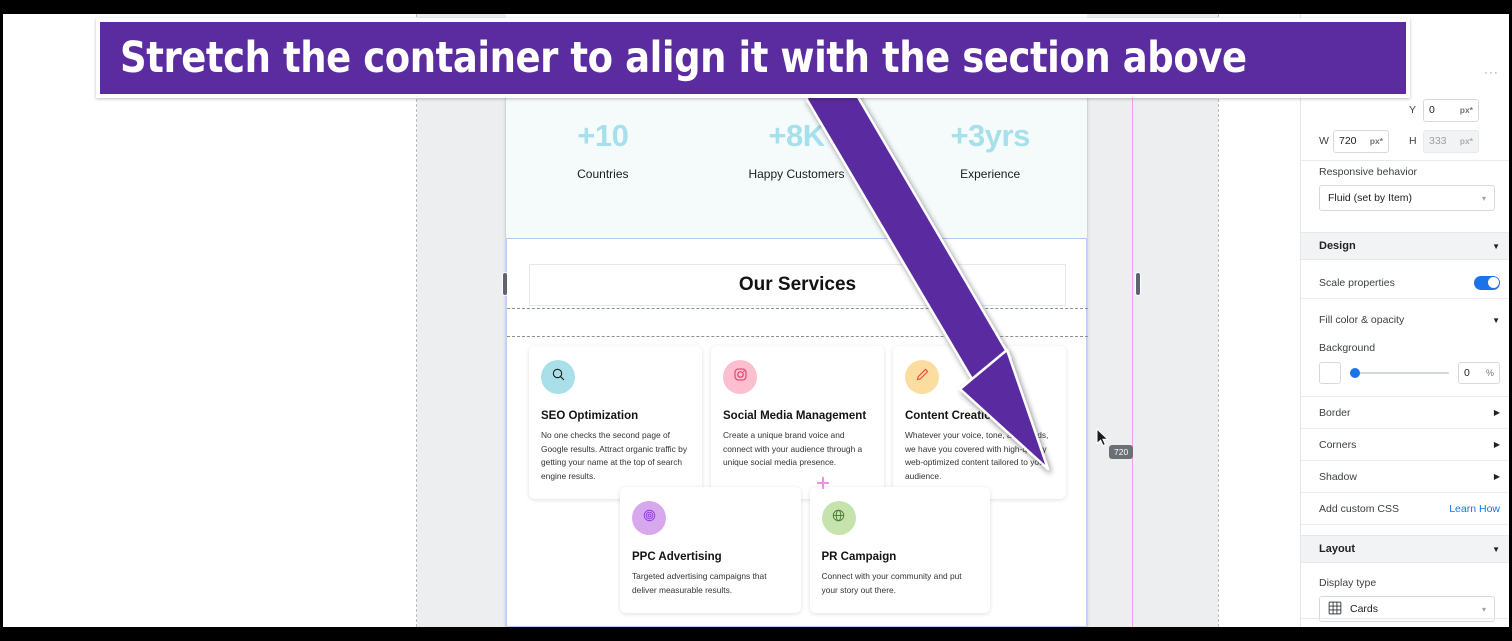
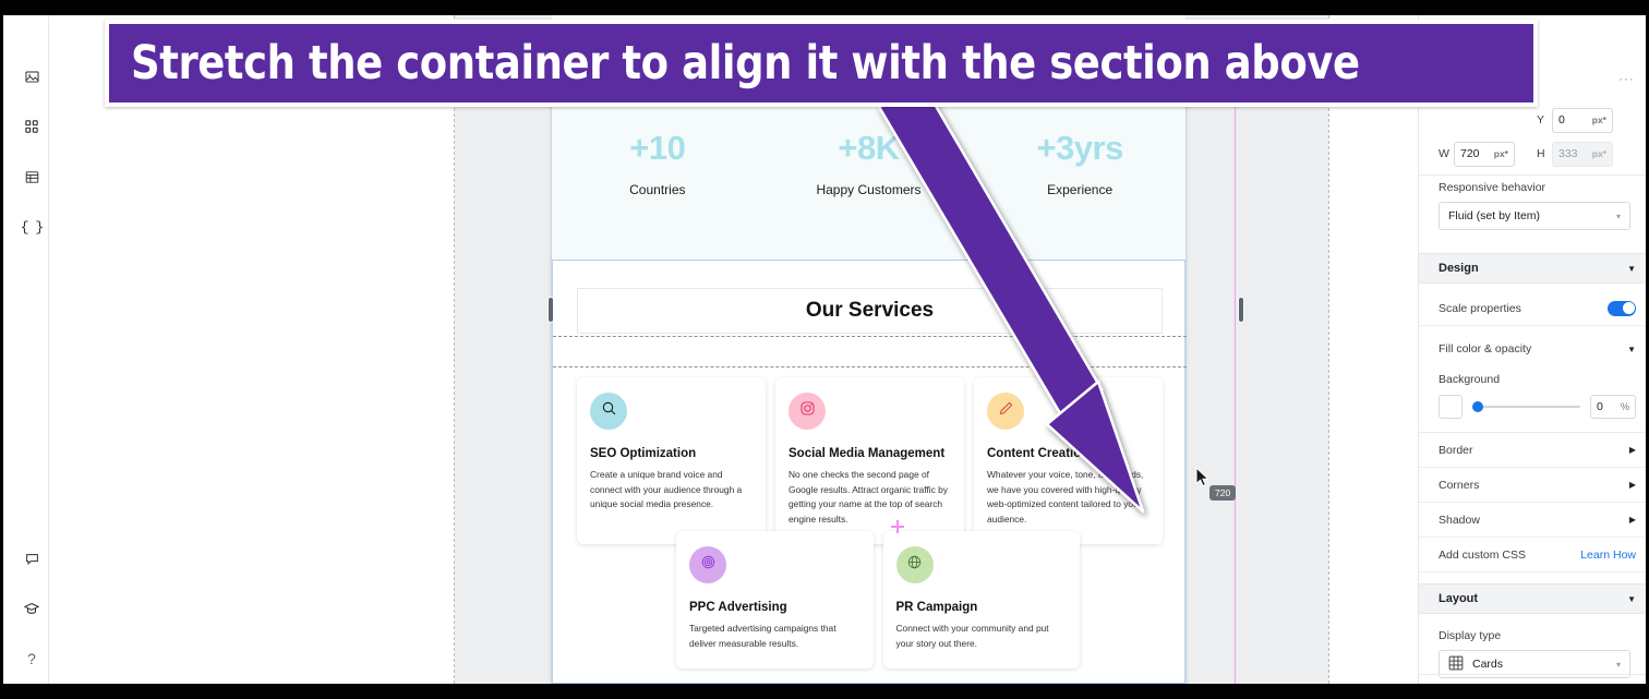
+ { }
+ ?
  +10
  Countries
  +8K
  Happy Customers
  +3yrs
  Experience
  Our Services
  SEO Optimization
- No one checks the second page of Google results. Attract organic traffic by getting your name at the top of search engine results.
+ Create a unique brand voice and connect with your audience through a unique social media presence.
  Social Media Management
- Create a unique brand voice and connect with your audience through a unique social media presence.
+ No one checks the second page of Google results. Attract organic traffic by getting your name at the top of search engine results.
  Content Creatio
  Whatever your voice, tone,ds, we have you covered with high-y web-optimized content tailored to yo audience.
  PPC Advertising
  Targeted advertising campaigns that deliver measurable results.
  PR Campaign
  Connect with your community and put your story out there.
  720
  ···
  Y
  0
  px*
  W
  720
  px*
  H
  333
  px*
  Responsive behavior
  Fluid (set by Item)
  ▾
  Design
  ▼
  Scale properties
  Fill color & opacity
  ▼
  Background
  0
  %
  Border
  ▶
  Corners
  ▶
  Shadow
  ▶
  Add custom CSS
  Learn How
  Layout
  ▼
  Display type
  Cards
  ▾
  Stretch the container to align it with the section above
